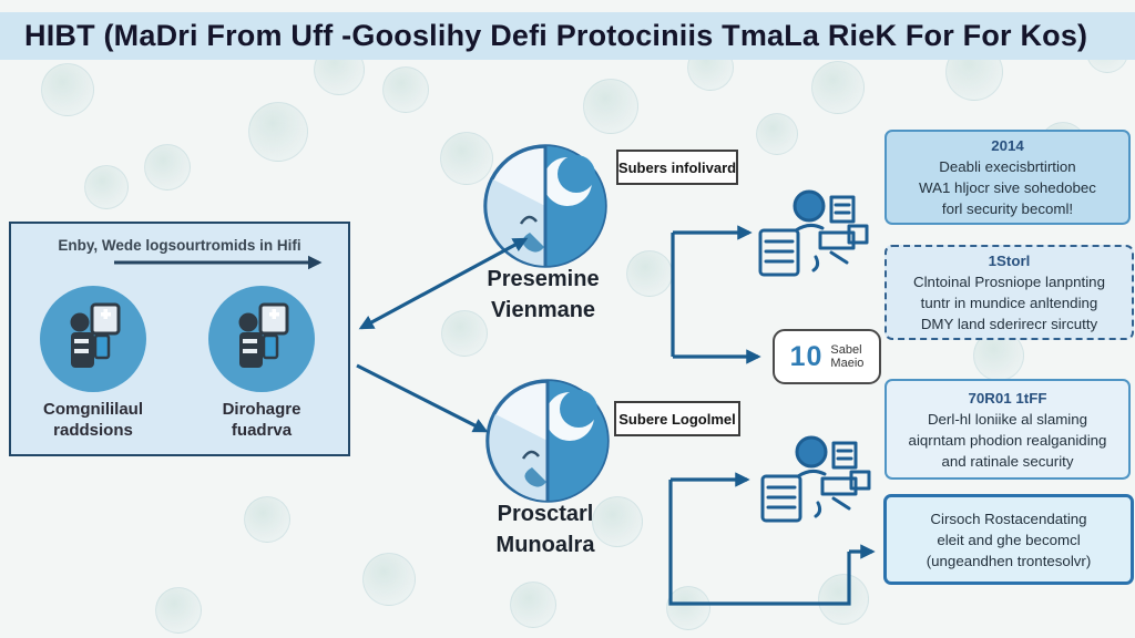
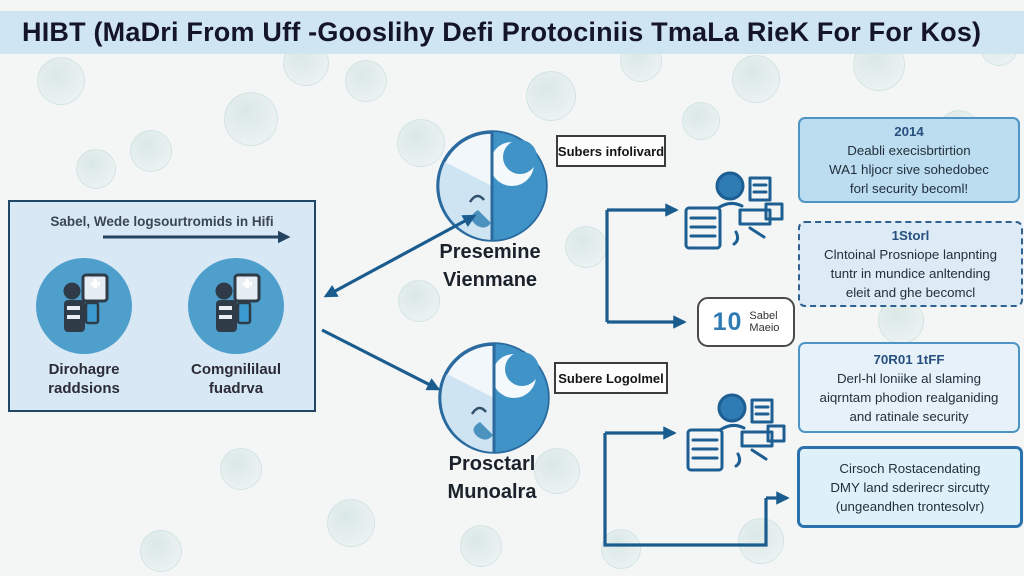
  HIBT (MaDri From Uff -Gooslihy Defi Protociniis TmaLa RieK For For Kos)
- Enby, Wede logsourtromids in Hifi
+ Sabel, Wede logsourtromids in Hifi
- Comgnililaul
+ Dirohagre
  raddsions
- Dirohagre
+ Comgnililaul
  fuadrva
  Presemine
  Vienmane
  Prosctarl
  Munoalra
  Subers infolivard
  Subere Logolmel
  10
  Sabel
  Maeio
  2014
  Deabli execisbrtirtion
  WA1 hljocr sive sohedobec
  forl security becoml!
  1Storl
  Clntoinal Prosniope lanpnting
  tuntr in mundice anltending
- DMY land sderirecr sircutty
+ eleit and ghe becomcl
  70R01 1tFF
  Derl-hl loniike al slaming
  aiqrntam phodion realganiding
  and ratinale security
  Cirsoch Rostacendating
- eleit and ghe becomcl
+ DMY land sderirecr sircutty
  (ungeandhen trontesolvr)
